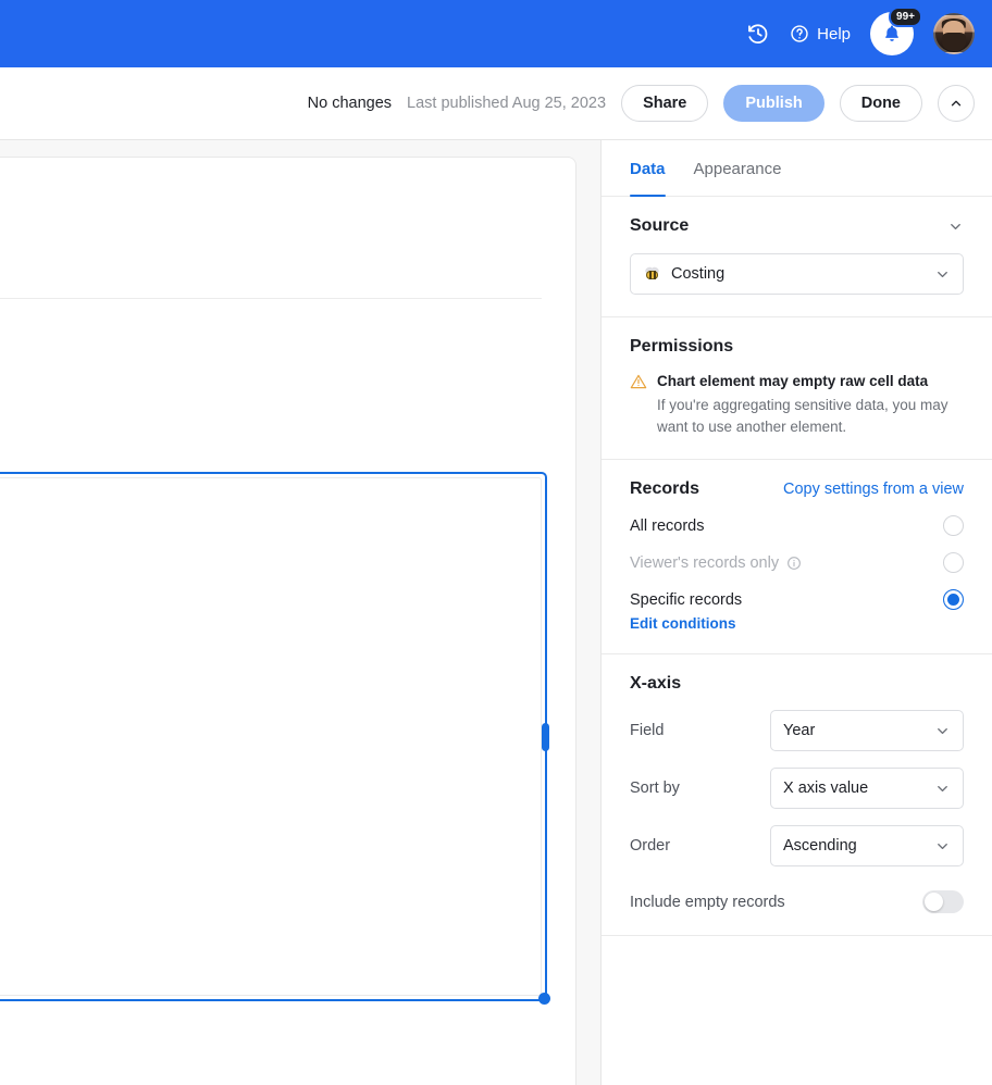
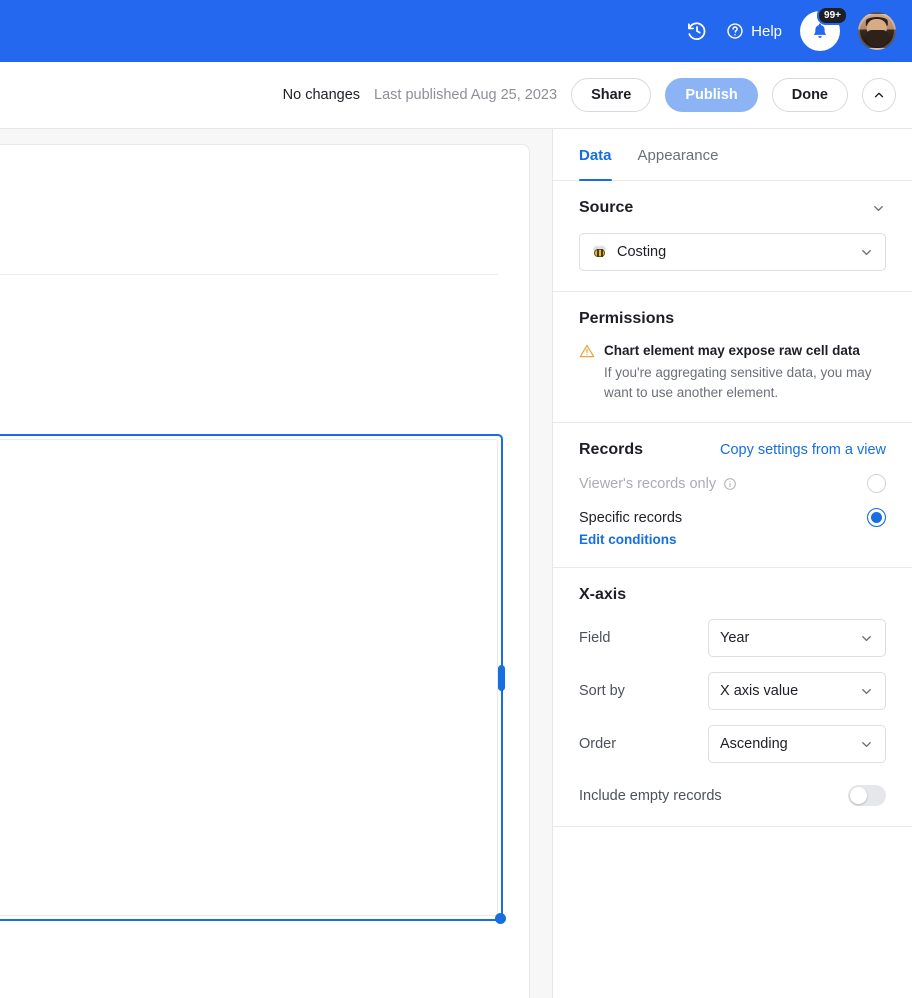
  Help
  99+
  No changes
  Last published Aug 25, 2023
  Share
  Publish
  Done
  Data
  Appearance
  Source
  Costing
  Permissions
- Chart element may empty raw cell data
+ Chart element may expose raw cell data
  If you're aggregating sensitive data, you may want to use another element.
  Records
  Copy settings from a view
- All records
  Viewer's records only
  Specific records
  Edit conditions
  X-axis
  Field
  Year
  Sort by
  X axis value
  Order
  Ascending
  Include empty records
